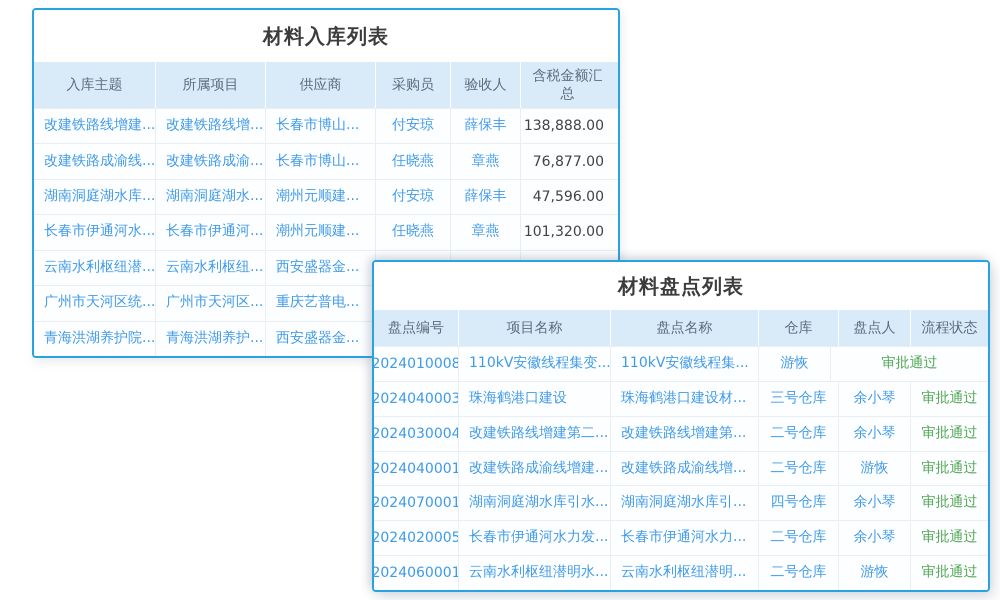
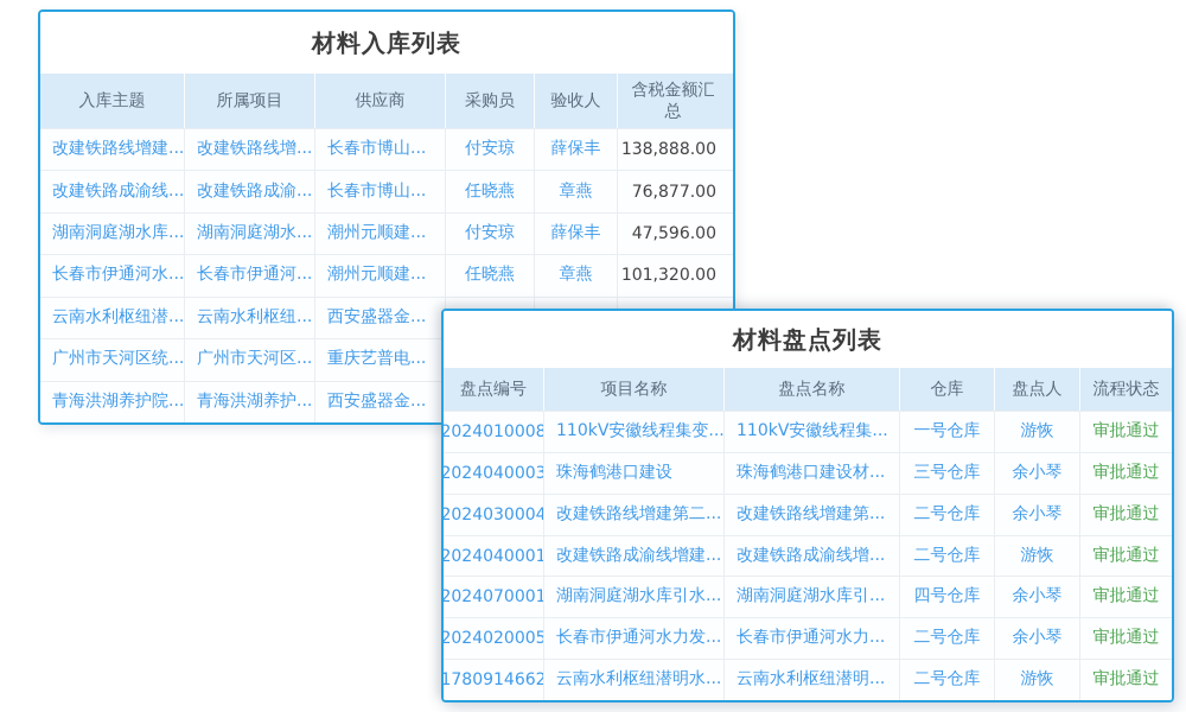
  材料入库列表
  入库主题
  所属项目
  供应商
  采购员
  验收人
  含税金额汇总
  改建铁路线增建...
  改建铁路线增...
  长春市博山...
  付安琼
  薛保丰
  138,888.00
  改建铁路成渝线...
  改建铁路成渝...
  长春市博山...
  任晓燕
  章燕
  76,877.00
  湖南洞庭湖水库...
  湖南洞庭湖水...
  潮州元顺建...
  付安琼
  薛保丰
  47,596.00
  长春市伊通河水...
  长春市伊通河...
  潮州元顺建...
  任晓燕
  章燕
  101,320.00
  云南水利枢纽潜...
  云南水利枢纽...
  西安盛器金...
  广州市天河区统...
  广州市天河区...
  重庆艺普电...
  青海洪湖养护院...
  青海洪湖养护...
  西安盛器金...
  材料盘点列表
  盘点编号
  项目名称
  盘点名称
  仓库
  盘点人
  流程状态
  2024010008
  110kV安徽线程集变...
  110kV安徽线程集...
+ 一号仓库
  游恢
  审批通过
  2024040003
  珠海鹤港口建设
  珠海鹤港口建设材...
  三号仓库
  余小琴
  审批通过
  2024030004
  改建铁路线增建第二...
  改建铁路线增建第...
  二号仓库
  余小琴
  审批通过
  2024040001
  改建铁路成渝线增建...
  改建铁路成渝线增...
  二号仓库
  游恢
  审批通过
  2024070001
  湖南洞庭湖水库引水...
  湖南洞庭湖水库引...
  四号仓库
  余小琴
  审批通过
  2024020005
  长春市伊通河水力发...
  长春市伊通河水力...
  二号仓库
  余小琴
  审批通过
- 2024060001
+ 1780914662
  云南水利枢纽潜明水...
  云南水利枢纽潜明...
  二号仓库
  游恢
  审批通过
